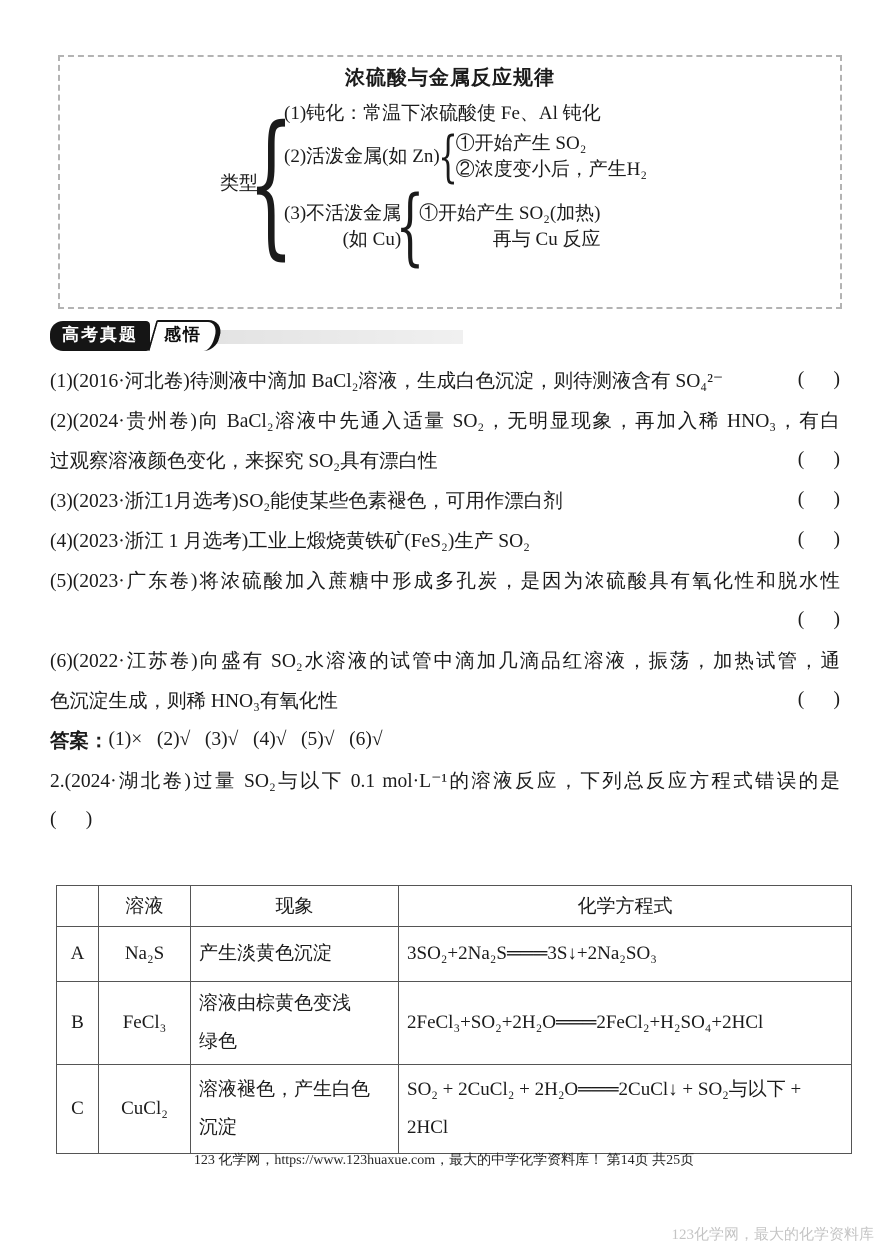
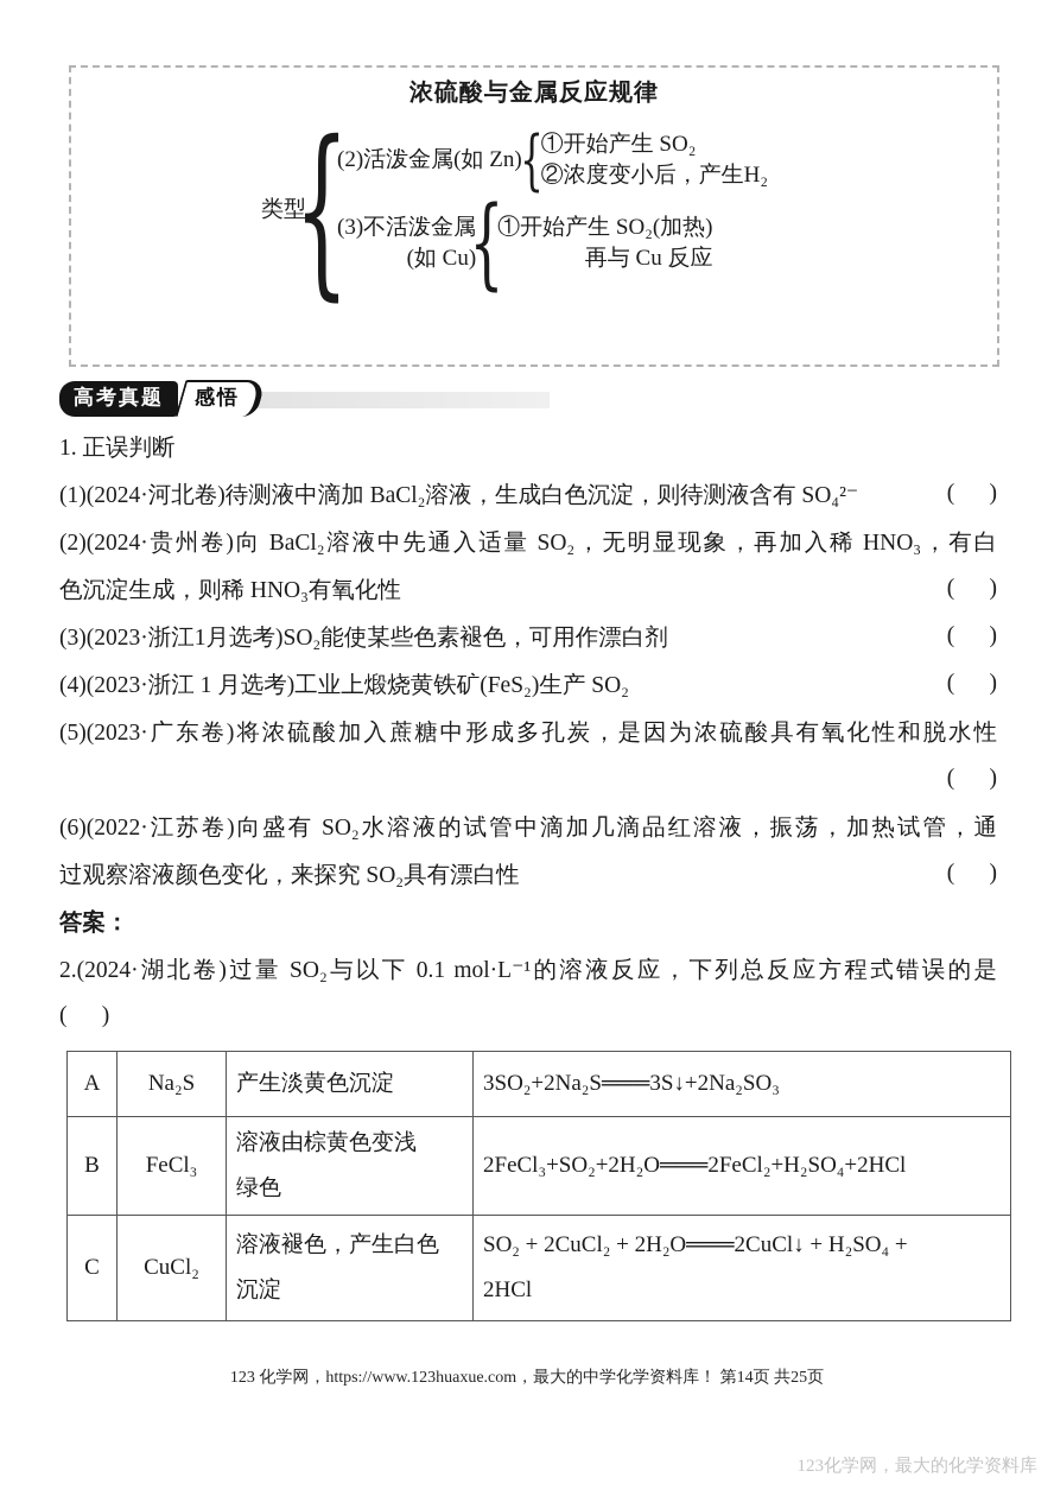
  浓硫酸与金属反应规律
  类型
  {
- (1)钝化：常温下浓硫酸使 Fe、Al 钝化
  (2)活泼金属(如 Zn)
  {
  ①开始产生 SO₂
  ②浓度变小后，产生H₂
  (3)不活泼金属
  (如 Cu)
  {
  ①开始产生 SO₂(加热)
  再与 Cu 反应
  高考真题
+ 1. 正误判断
- (1)(2016·河北卷)待测液中滴加 BaCl₂溶液，生成白色沉淀，则待测液含有 SO₄²⁻
+ (1)(2024·河北卷)待测液中滴加 BaCl₂溶液，生成白色沉淀，则待测液含有 SO₄²⁻
  ( )
  (2)(2024·贵州卷)向 BaCl₂溶液中先通入适量 SO₂，无明显现象，再加入稀 HNO₃，有白
- 过观察溶液颜色变化，来探究 SO₂具有漂白性
+ 色沉淀生成，则稀 HNO₃有氧化性
  ( )
  (3)(2023·浙江1月选考)SO₂能使某些色素褪色，可用作漂白剂
  ( )
  (4)(2023·浙江 1 月选考)工业上煅烧黄铁矿(FeS₂)生产 SO₂
  ( )
  (5)(2023·广东卷)将浓硫酸加入蔗糖中形成多孔炭，是因为浓硫酸具有氧化性和脱水性
  ( )
  (6)(2022·江苏卷)向盛有 SO₂水溶液的试管中滴加几滴品红溶液，振荡，加热试管，通
- 色沉淀生成，则稀 HNO₃有氧化性
+ 过观察溶液颜色变化，来探究 SO₂具有漂白性
  ( )
  答案：
- (1)× (2)√ (3)√ (4)√ (5)√ (6)√
  2.(2024·湖北卷)过量 SO₂与以下 0.1 mol·L⁻¹的溶液反应，下列总反应方程式错误的是
  ( )
- 	溶液	现象	化学方程式
  A	Na₂S	产生淡黄色沉淀	3SO₂+2Na₂S═══3S↓+2Na₂SO₃
  B	FeCl₃	溶液由棕黄色变浅 绿色	2FeCl₃+SO₂+2H₂O═══2FeCl₂+H₂SO₄+2HCl
- C	CuCl₂	溶液褪色，产生白色 沉淀	SO₂ + 2CuCl₂ + 2H₂O═══2CuCl↓ + SO₂与以下 + 2HCl
+ C	CuCl₂	溶液褪色，产生白色 沉淀	SO₂ + 2CuCl₂ + 2H₂O═══2CuCl↓ + H₂SO₄ + 2HCl
  123 化学网，https://www.123huaxue.com，最大的中学化学资料库！ 第14页 共25页
  123化学网，最大的化学资料库
